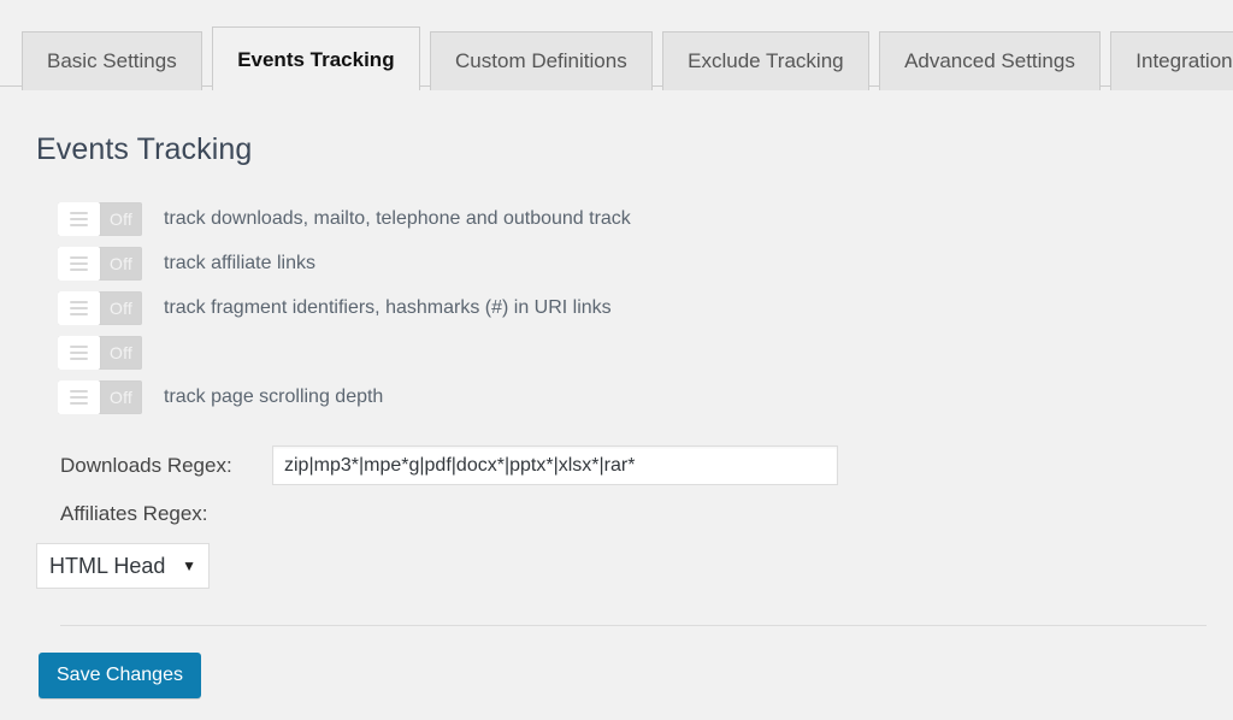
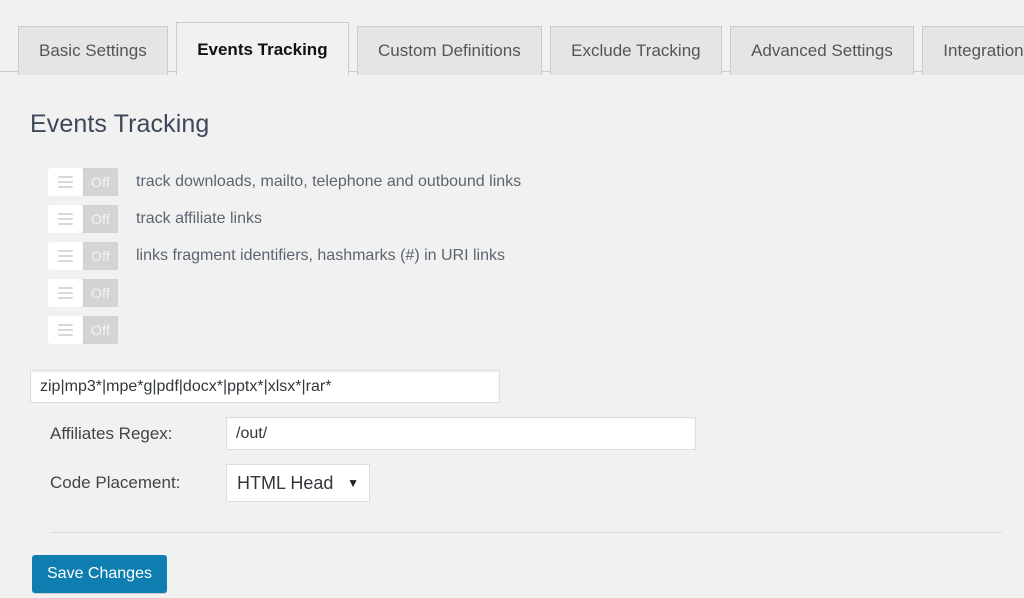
  Basic Settings Events Tracking Custom Definitions Exclude Tracking Advanced Settings Integration
  Events Tracking
  Off
- track downloads, mailto, telephone and outbound track
+ track downloads, mailto, telephone and outbound links
  Off
  track affiliate links
  Off
- track fragment identifiers, hashmarks (#) in URI links
+ links fragment identifiers, hashmarks (#) in URI links
  Off
  Off
- track page scrolling depth
- Downloads Regex:
  zip|mp3*|mpe*g|pdf|docx*|pptx*|xlsx*|rar*
  Affiliates Regex:
+ /out/
+ Code Placement:
  HTML Head
  ▼
  Save Changes
